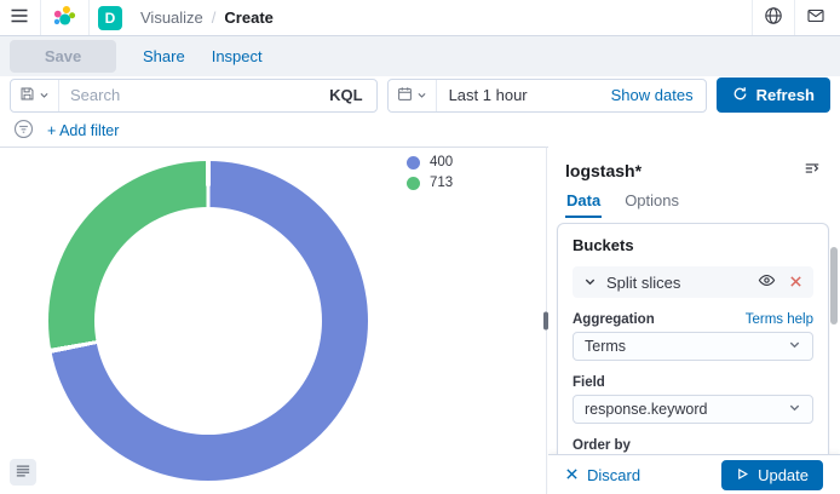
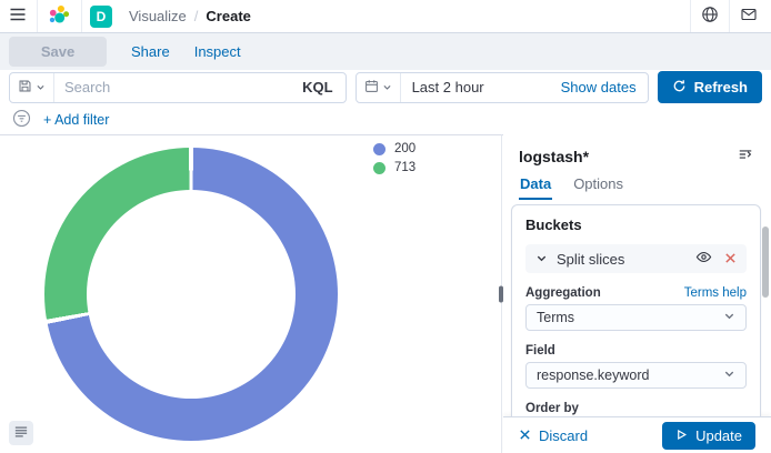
  D
  Visualize
  /
  Create
  Save
  Share
  Inspect
  Search
  KQL
- Last 1 hour
+ Last 2 hour
  Show dates
  Refresh
  + Add filter
- 400
+ 200
  713
  logstash*
  Data
  Options
  Buckets
  Split slices
  Aggregation
  Terms help
  Terms
  Field
  response.keyword
  Order by
  Discard
  Update
